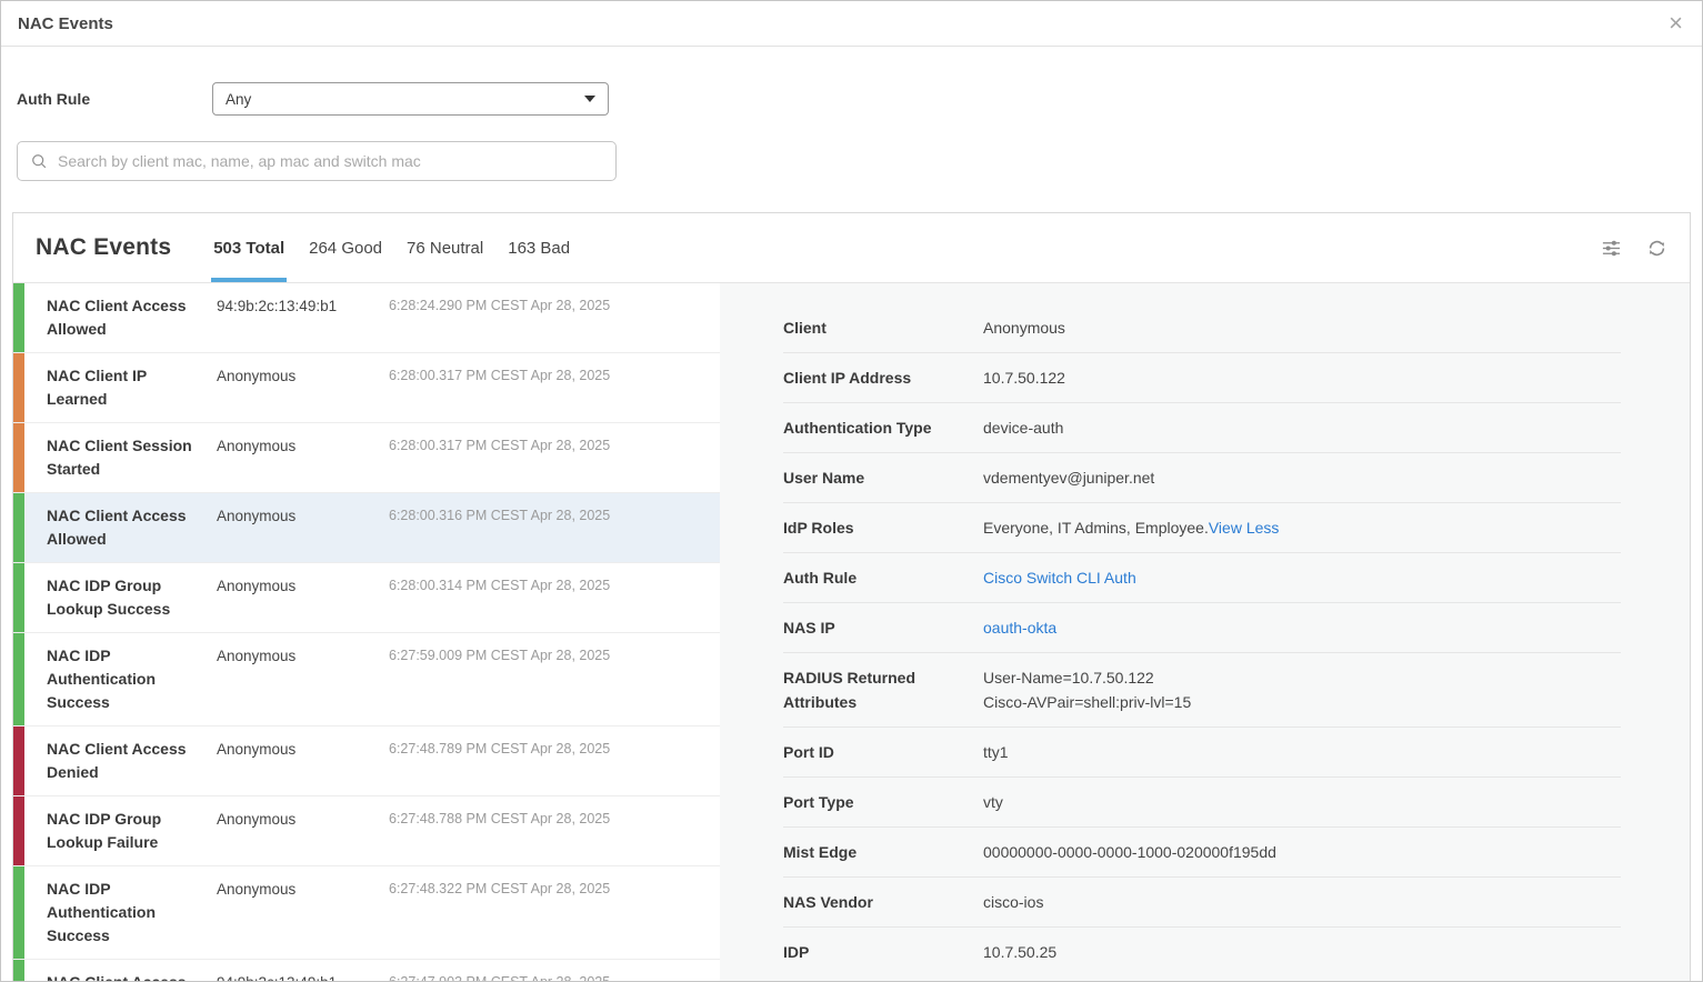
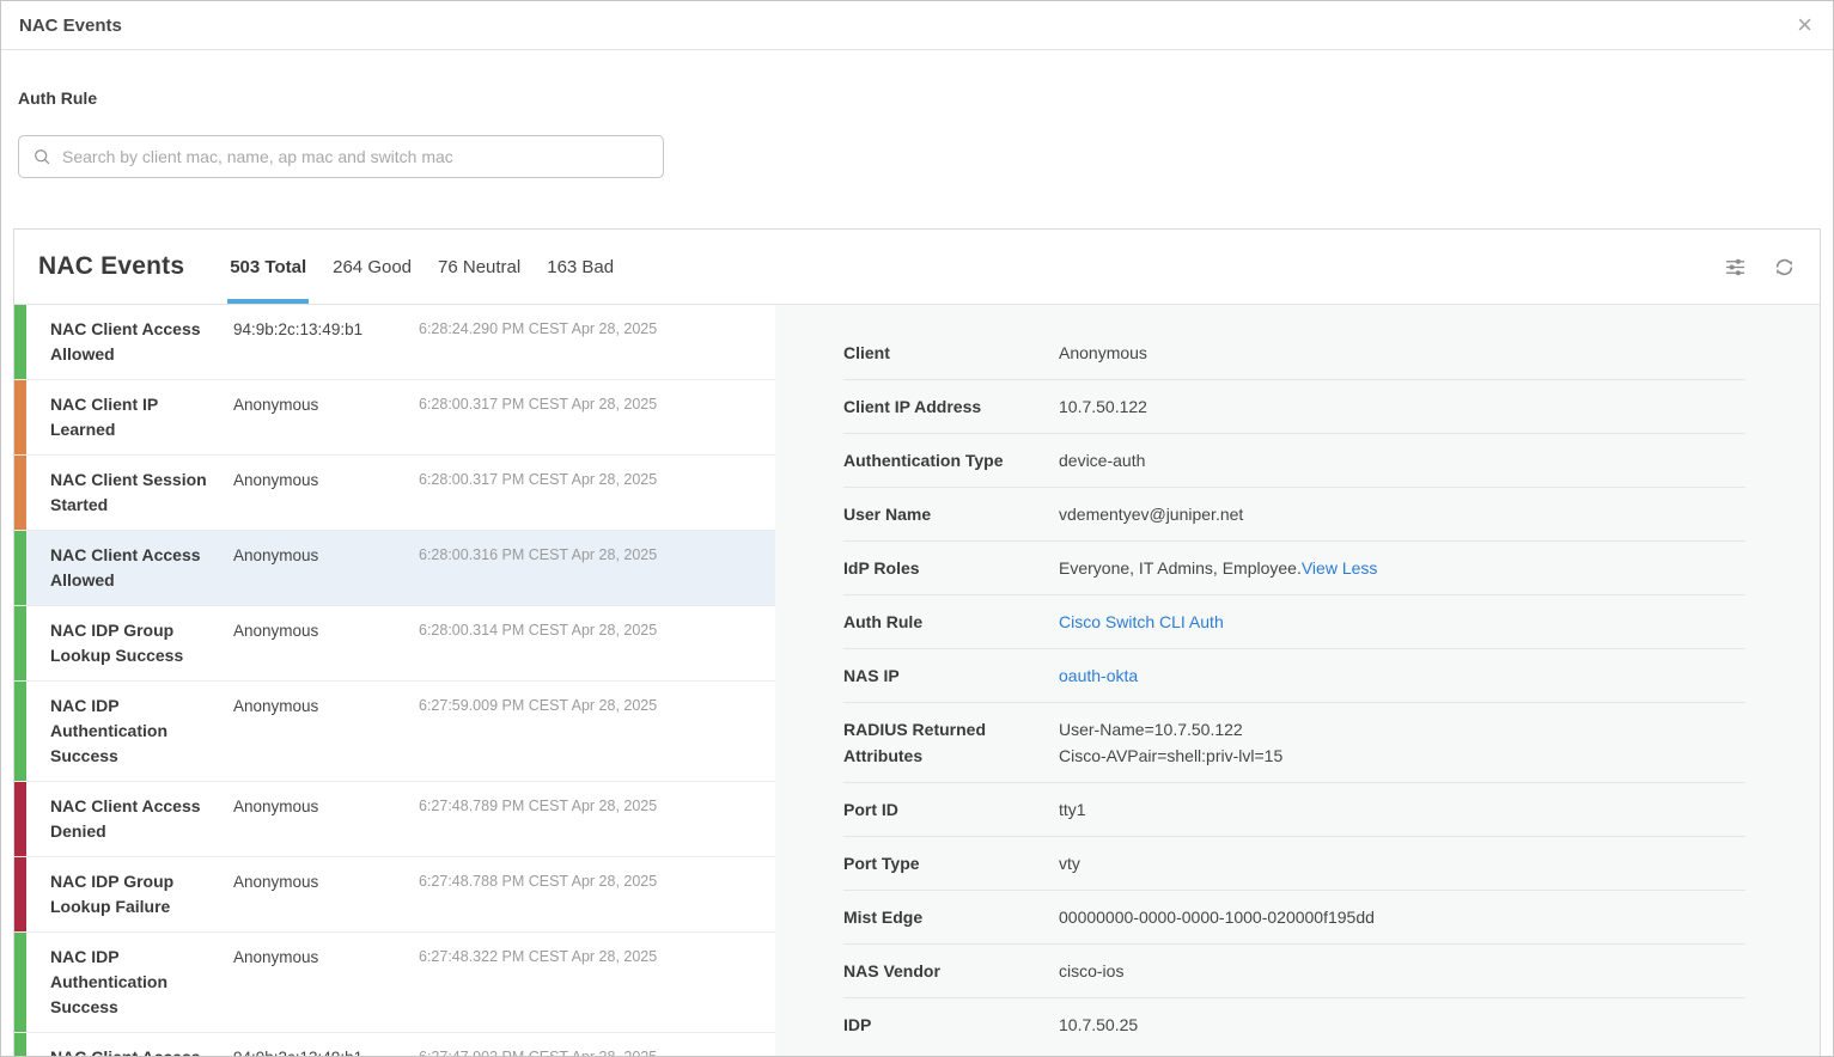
  NAC Events
  ×
  Auth Rule
- Any
  Search by client mac, name, ap mac and switch mac
  NAC Events
  503 Total
  264 Good
  76 Neutral
  163 Bad
  NAC Client Access Allowed
  94:9b:2c:13:49:b1
  6:28:24.290 PM CEST Apr 28, 2025
  NAC Client IP Learned
  Anonymous
  6:28:00.317 PM CEST Apr 28, 2025
  NAC Client Session Started
  Anonymous
  6:28:00.317 PM CEST Apr 28, 2025
  NAC Client Access Allowed
  Anonymous
  6:28:00.316 PM CEST Apr 28, 2025
  NAC IDP Group Lookup Success
  Anonymous
  6:28:00.314 PM CEST Apr 28, 2025
  NAC IDP Authentication Success
  Anonymous
  6:27:59.009 PM CEST Apr 28, 2025
  NAC Client Access Denied
  Anonymous
  6:27:48.789 PM CEST Apr 28, 2025
  NAC IDP Group Lookup Failure
  Anonymous
  6:27:48.788 PM CEST Apr 28, 2025
  NAC IDP Authentication Success
  Anonymous
  6:27:48.322 PM CEST Apr 28, 2025
  Client
  Anonymous
  Client IP Address
  10.7.50.122
  Authentication Type
  device-auth
  User Name
  vdementyev@juniper.net
  IdP Roles
  Everyone, IT Admins, Employee.View Less
  Auth Rule
  Cisco Switch CLI Auth
  NAS IP
  oauth-okta
  RADIUS Returned Attributes
  User-Name=10.7.50.122
  Cisco-AVPair=shell:priv-lvl=15
  Port ID
  tty1
  Port Type
  vty
  Mist Edge
  00000000-0000-0000-1000-020000f195dd
  NAS Vendor
  cisco-ios
  IDP
  10.7.50.25
